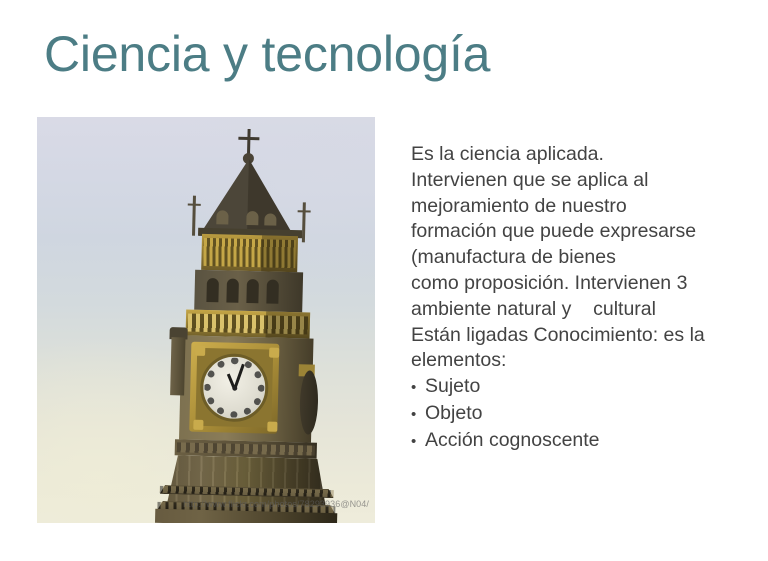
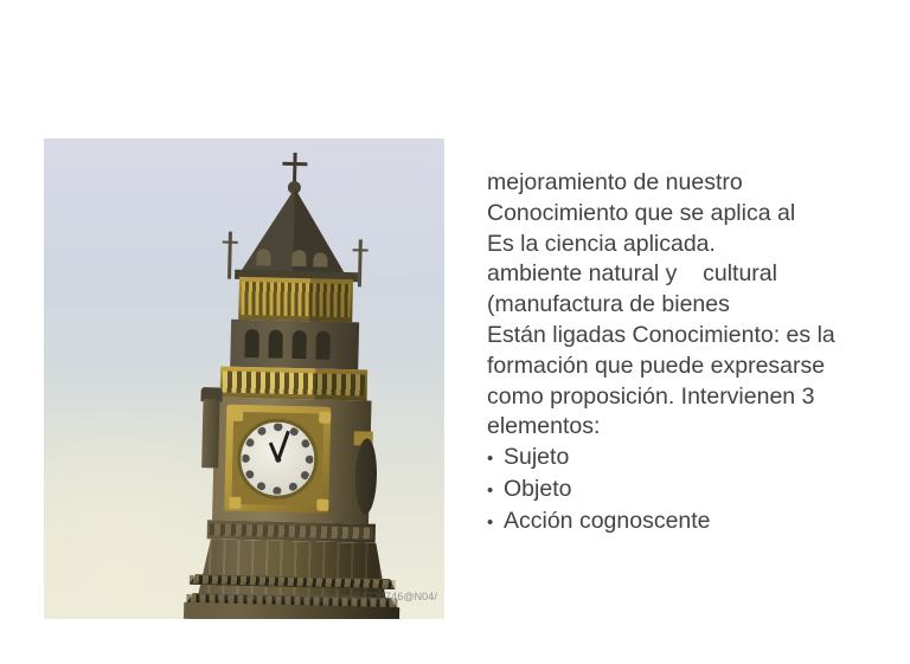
- Ciencia y tecnología
- http://www.flickr.com/photos/78293936@N04/
+ http://www.flickr.com/photos/51724746@N04/
- Es la ciencia aplicada.
+ mejoramiento de nuestro
- Intervienen que se aplica al
+ Conocimiento que se aplica al
- mejoramiento de nuestro
+ Es la ciencia aplicada.
- formación que puede expresarse
+ ambiente natural y cultural
  (manufactura de bienes
- como proposición. Intervienen 3
+ Están ligadas Conocimiento: es la
- ambiente natural y cultural
+ formación que puede expresarse
- Están ligadas Conocimiento: es la
+ como proposición. Intervienen 3
  elementos:
  •
  Sujeto
  •
  Objeto
  •
  Acción cognoscente
